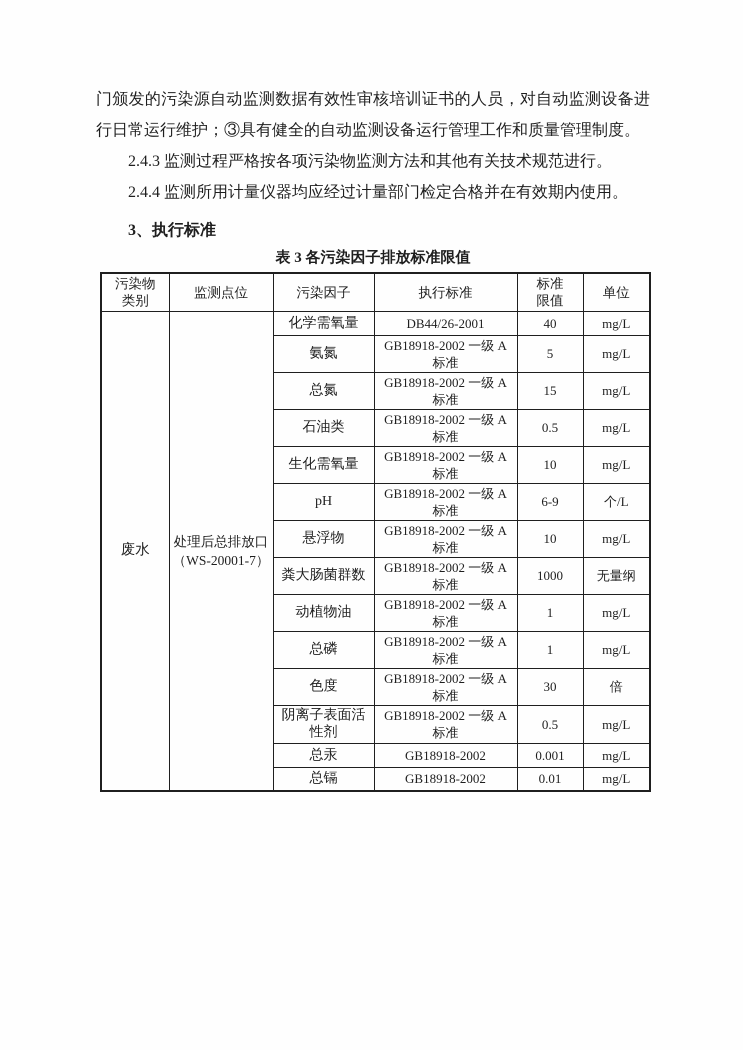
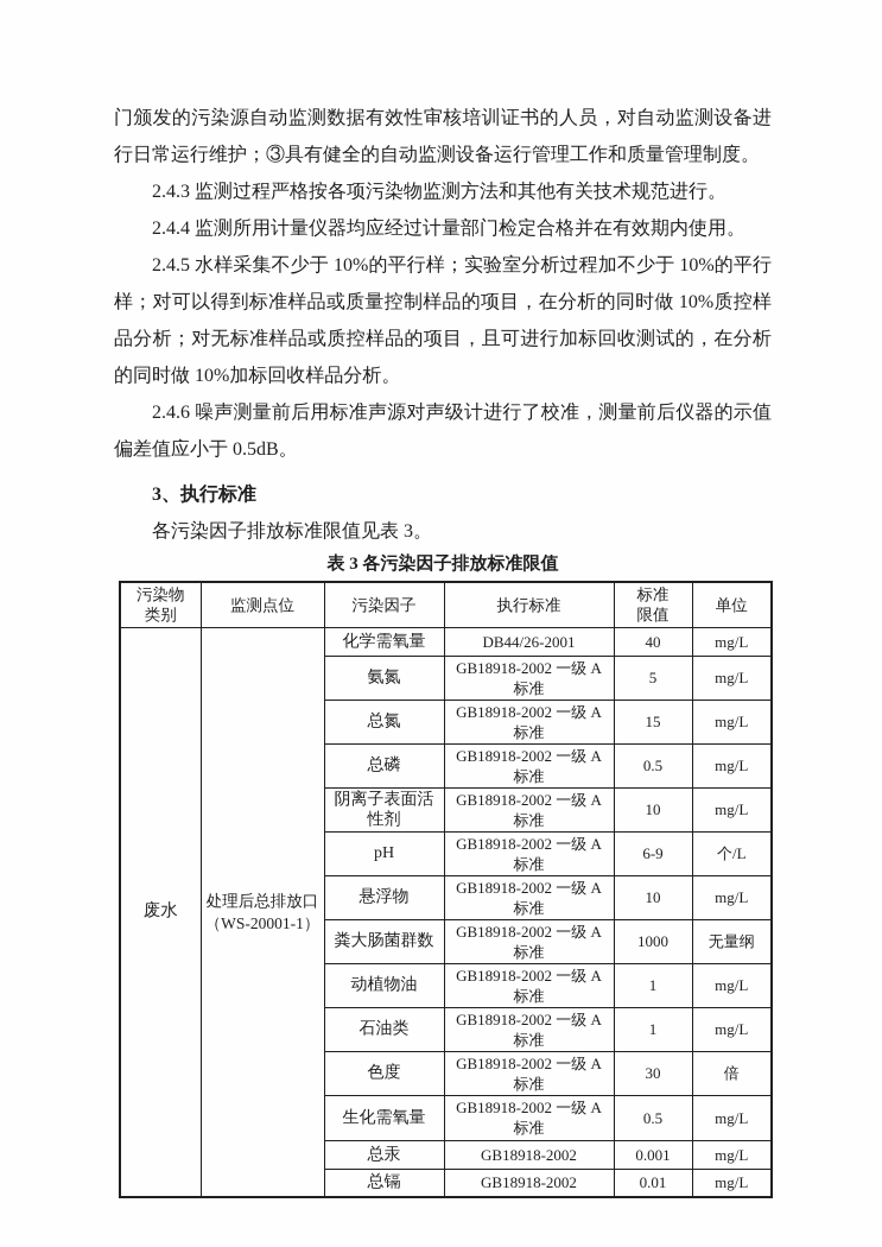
  门颁发的污染源自动监测数据有效性审核培训证书的人员，对自动监测设备进行日常运行维护；③具有健全的自动监测设备运行管理工作和质量管理制度。
  2.4.3 监测过程严格按各项污染物监测方法和其他有关技术规范进行。
  2.4.4 监测所用计量仪器均应经过计量部门检定合格并在有效期内使用。
+ 2.4.5 水样采集不少于 10%的平行样；实验室分析过程加不少于 10%的平行样；对可以得到标准样品或质量控制样品的项目，在分析的同时做 10%质控样品分析；对无标准样品或质控样品的项目，且可进行加标回收测试的，在分析的同时做 10%加标回收样品分析。
+ 2.4.6 噪声测量前后用标准声源对声级计进行了校准，测量前后仪器的示值偏差值应小于 0.5dB。
  3、执行标准
+ 各污染因子排放标准限值见表 3。
  表 3 各污染因子排放标准限值
  污染物 类别	监测点位	污染因子	执行标准	标准 限值	单位
- 废水	处理后总排放口 （WS-20001-7）	化学需氧量	DB44/26-2001	40	mg/L
+ 废水	处理后总排放口 （WS-20001-1）	化学需氧量	DB44/26-2001	40	mg/L
  氨氮	GB18918-2002 一级 A 标准	5	mg/L
  总氮	GB18918-2002 一级 A 标准	15	mg/L
- 石油类	GB18918-2002 一级 A 标准	0.5	mg/L
+ 总磷	GB18918-2002 一级 A 标准	0.5	mg/L
- 生化需氧量	GB18918-2002 一级 A 标准	10	mg/L
+ 阴离子表面活 性剂	GB18918-2002 一级 A 标准	10	mg/L
  pH	GB18918-2002 一级 A 标准	6-9	个/L
  悬浮物	GB18918-2002 一级 A 标准	10	mg/L
  粪大肠菌群数	GB18918-2002 一级 A 标准	1000	无量纲
  动植物油	GB18918-2002 一级 A 标准	1	mg/L
- 总磷	GB18918-2002 一级 A 标准	1	mg/L
+ 石油类	GB18918-2002 一级 A 标准	1	mg/L
  色度	GB18918-2002 一级 A 标准	30	倍
- 阴离子表面活 性剂	GB18918-2002 一级 A 标准	0.5	mg/L
+ 生化需氧量	GB18918-2002 一级 A 标准	0.5	mg/L
  总汞	GB18918-2002	0.001	mg/L
  总镉	GB18918-2002	0.01	mg/L
